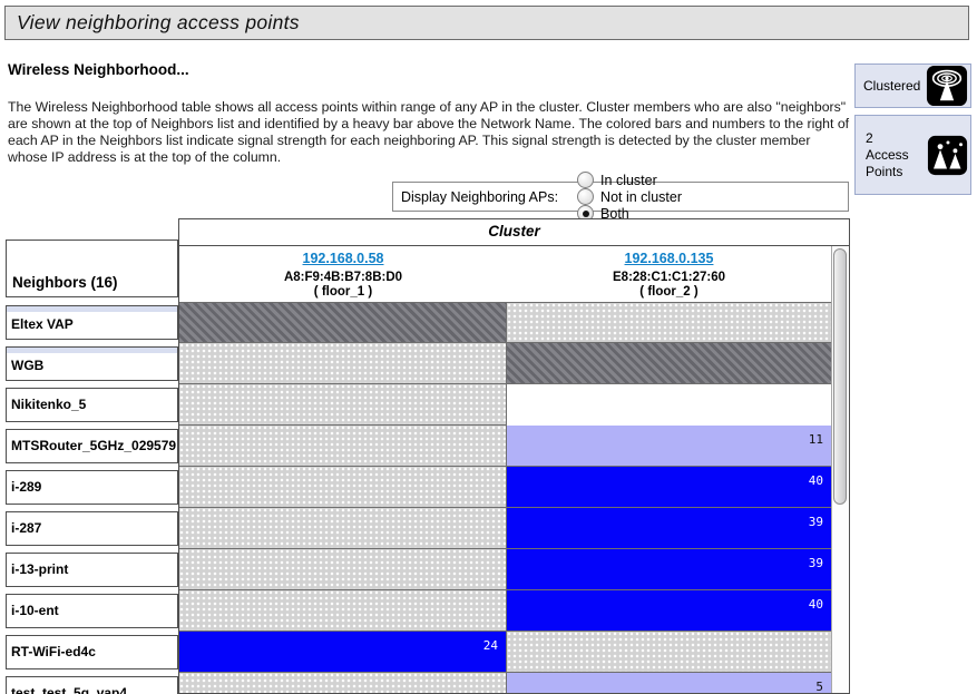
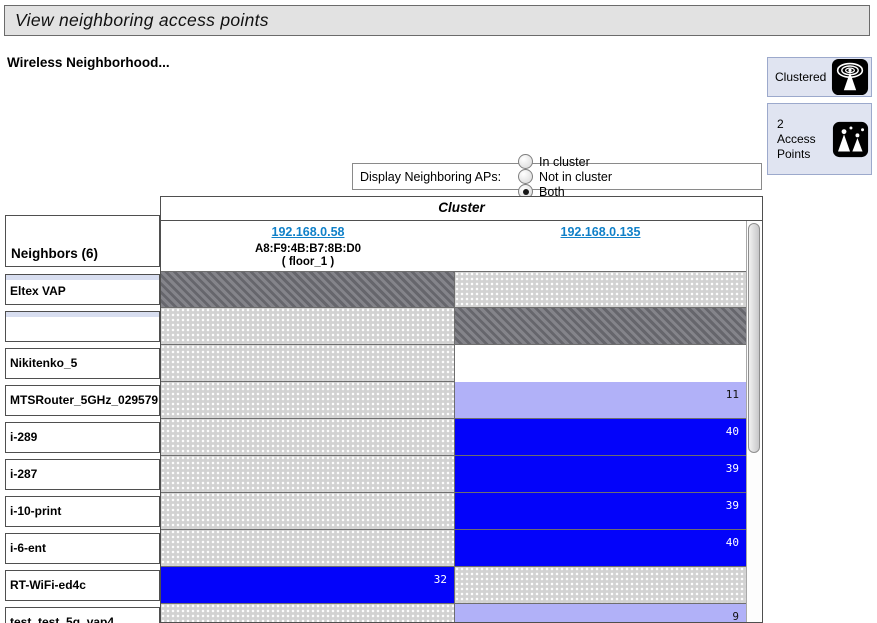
  View neighboring access points
  Wireless Neighborhood...
- The Wireless Neighborhood table shows all access points within range of any AP in the cluster. Cluster members who are also "neighbors" are shown at the top of Neighbors list and identified by a heavy bar above the Network Name. The colored bars and numbers to the right of each AP in the Neighbors list indicate signal strength for each neighboring AP. This signal strength is detected by the cluster member whose IP address is at the top of the column.
  Clustered
  2
  Access
  Points
  Display Neighboring APs:
  In cluster
  Not in cluster
  Both
- Neighbors (16)
+ Neighbors (6)
  Eltex VAP
- WGB
  Nikitenko_5
  MTSRouter_5GHz_029579
  i-289
  i-287
- i-13-print
+ i-10-print
- i-10-ent
+ i-6-ent
  RT-WiFi-ed4c
  test_test_5g_vap4
  Cluster
  192.168.0.58
  A8:F9:4B:B7:8B:D0
  ( floor_1 )
  192.168.0.135
- E8:28:C1:C1:27:60
- ( floor_2 )
  11
  40
  39
  39
  40
- 24
+ 32
- 5
+ 9
